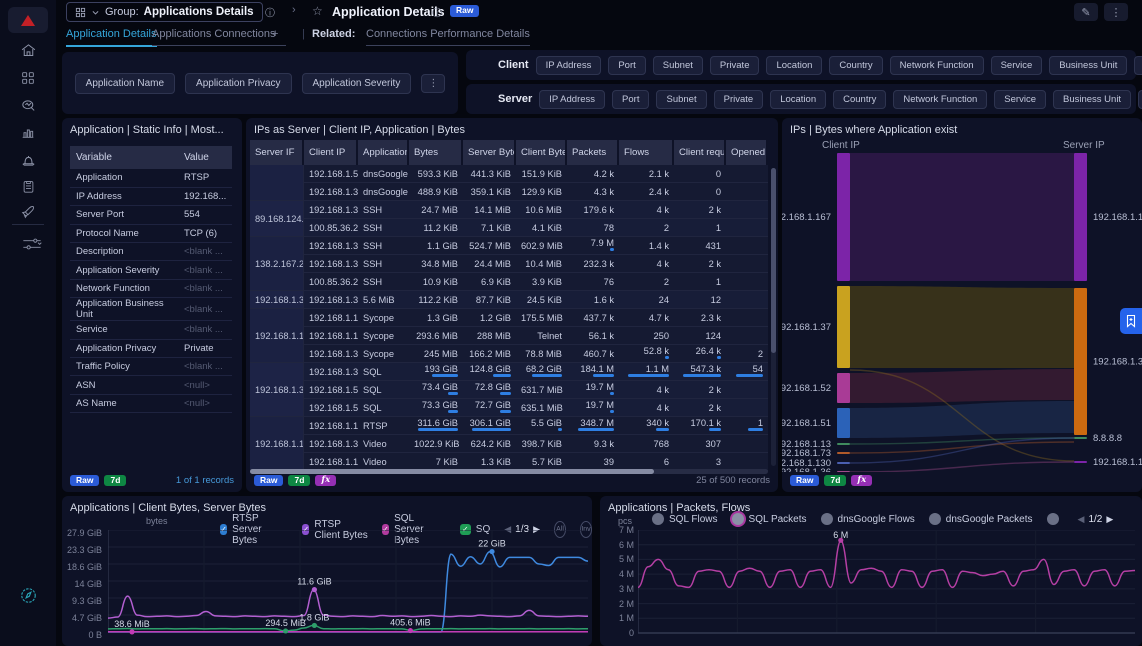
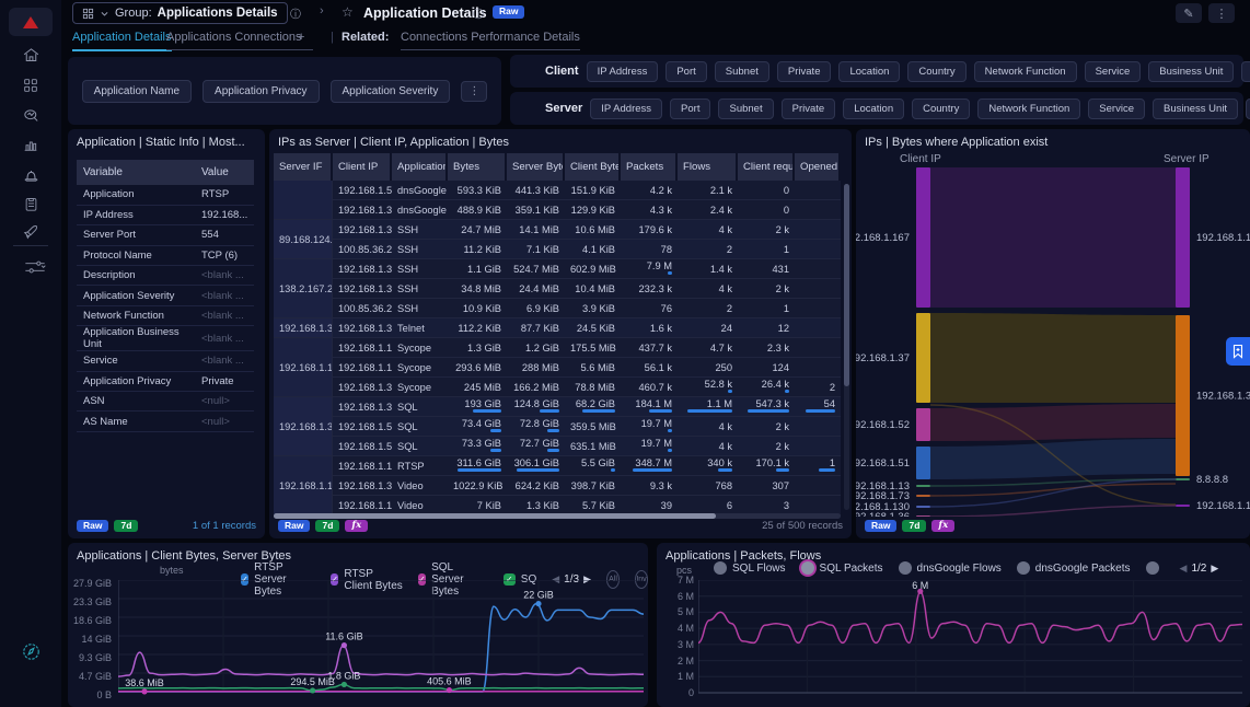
  Group:
  Applications Details
  ⓘ
  ›
  ☆
  Application Details
  ⓘ
  Raw
  ✎
  ⋮
  Application Details
  Applications Connections
  +
  |
  Related:
  Connections Performance Details
  Application Name
  Application Privacy
  Application Severity
  ⋮
  Client
  IP Address
  Port
  Subnet
  Private
  Location
  Country
  Network Function
  Service
  Business Unit
  Server
  IP Address
  Port
  Subnet
  Private
  Location
  Country
  Network Function
  Service
  Business Unit
  Application | Static Info | Most...
  Variable	Value
  Application	RTSP
  IP Address	192.168...
  Server Port	554
  Protocol Name	TCP (6)
  Description	<blank ...
  Application Severity	<blank ...
  Network Function	<blank ...
  Application Business Unit	<blank ...
  Service	<blank ...
  Application Privacy	Private
- Traffic Policy	<blank ...
  ASN	<null>
  AS Name	<null>
  Raw
  7d
  1 of 1 records
  IPs as Server | Client IP, Application | Bytes
  Server IF	Client IP	Application	Bytes	Server Byt	Client Byte	Packets	Flows	Client requ	Opened
  	192.168.1.5	dnsGoogle	593.3 KiB	441.3 KiB	151.9 KiB	4.2 k	2.1 k	0
  192.168.1.3	dnsGoogle	488.9 KiB	359.1 KiB	129.9 KiB	4.3 k	2.4 k	0
  89.168.124.	192.168.1.3	SSH	24.7 MiB	14.1 MiB	10.6 MiB	179.6 k	4 k	2 k
  100.85.36.2	SSH	11.2 KiB	7.1 KiB	4.1 KiB	78	2	1
  138.2.167.2	192.168.1.3	SSH	1.1 GiB	524.7 MiB	602.9 MiB	7.9 M	1.4 k	431
  192.168.1.3	SSH	34.8 MiB	24.4 MiB	10.4 MiB	232.3 k	4 k	2 k
  100.85.36.2	SSH	10.9 KiB	6.9 KiB	3.9 KiB	76	2	1
- 192.168.1.3	192.168.1.3	5.6 MiB	112.2 KiB	87.7 KiB	24.5 KiB	1.6 k	24	12
+ 192.168.1.3	192.168.1.3	Telnet	112.2 KiB	87.7 KiB	24.5 KiB	1.6 k	24	12
  192.168.1.1	192.168.1.1	Sycope	1.3 GiB	1.2 GiB	175.5 MiB	437.7 k	4.7 k	2.3 k
- 192.168.1.1	Sycope	293.6 MiB	288 MiB	Telnet	56.1 k	250	124
+ 192.168.1.1	Sycope	293.6 MiB	288 MiB	5.6 MiB	56.1 k	250	124
  192.168.1.3	Sycope	245 MiB	166.2 MiB	78.8 MiB	460.7 k	52.8 k	26.4 k	2
  192.168.1.3	192.168.1.3	SQL	193 GiB	124.8 GiB	68.2 GiB	184.1 M	1.1 M	547.3 k	54
- 192.168.1.5	SQL	73.4 GiB	72.8 GiB	631.7 MiB	19.7 M	4 k	2 k
+ 192.168.1.5	SQL	73.4 GiB	72.8 GiB	359.5 MiB	19.7 M	4 k	2 k
  192.168.1.5	SQL	73.3 GiB	72.7 GiB	635.1 MiB	19.7 M	4 k	2 k
  192.168.1.1	192.168.1.1	RTSP	311.6 GiB	306.1 GiB	5.5 GiB	348.7 M	340 k	170.1 k	1
  192.168.1.3	Video	1022.9 KiB	624.2 KiB	398.7 KiB	9.3 k	768	307
  192.168.1.1	Video	7 KiB	1.3 KiB	5.7 KiB	39	6	3
  Raw
  7d
  fx
  25 of 500 records
  IPs | Bytes where Application exist
  Client IP
  Server IP
  2.168.1.167
  92.168.1.37
  92.168.1.52
  92.168.1.51
  92.168.1.13
  92.168.1.73
  2.168.1.130
  192.168.1.1
  192.168.1.3
  8.8.8.8
  192.168.1.1
  Raw
  7d
  fx
  Applications | Client Bytes, Server Bytes
  bytes
  RTSP Client Bytes
  ◀
  ▶
  22 GiB
  11.6 GiB
  1.8 GiB
  294.5 MiB
  405.6 MiB
  38.6 MiB
  27.9 GiB
  23.3 GiB
  18.6 GiB
  14 GiB
  9.3 GiB
  4.7 GiB
  0 B
  Applications | Packets, Flows
  pcs
  SQL Flows
  SQL Packets
  dnsGoogle Flows
  dnsGoogle Packets
  ◀
  1/2
  ▶
  6 M
  7 M
  6 M
  5 M
  4 M
  3 M
  2 M
  1 M
  0
